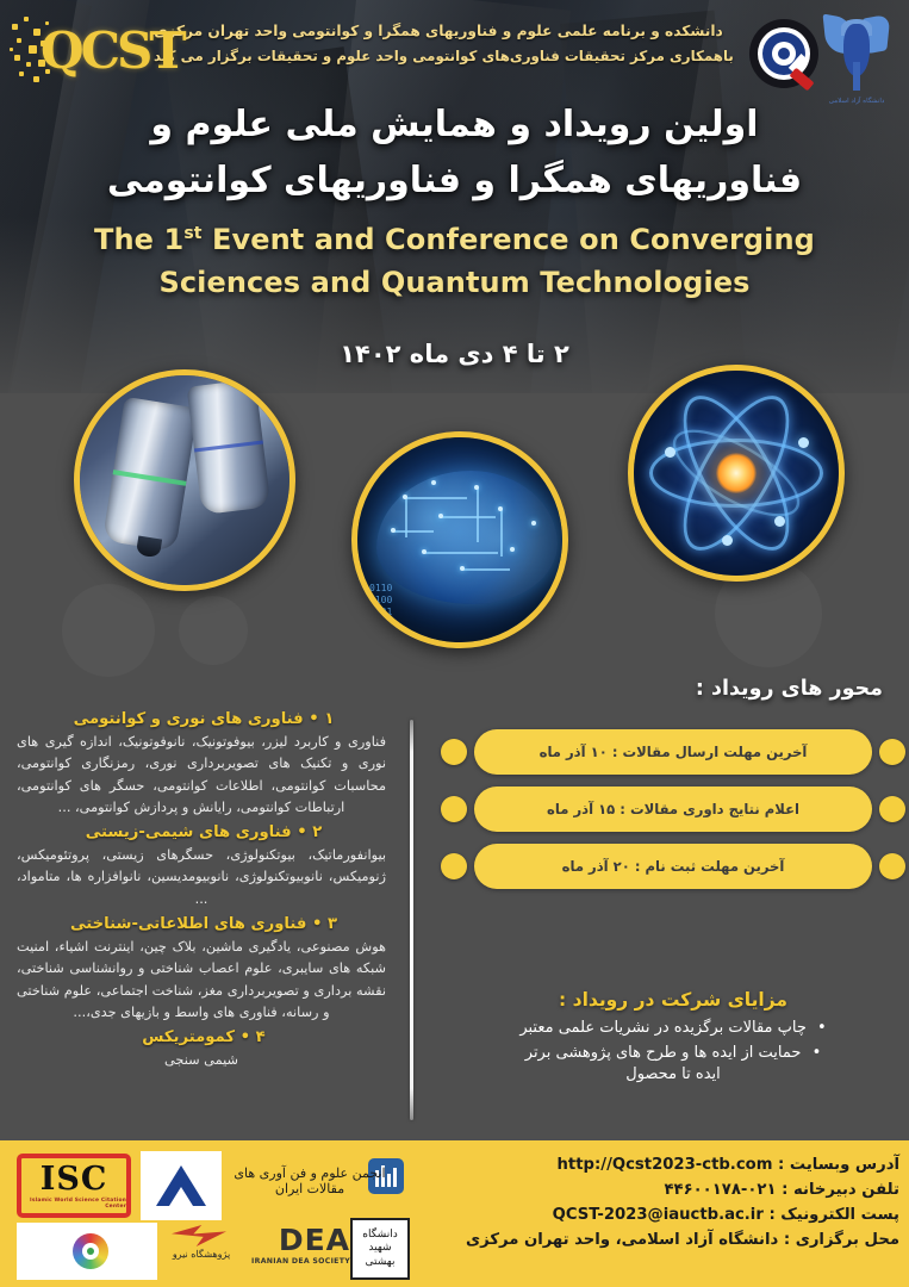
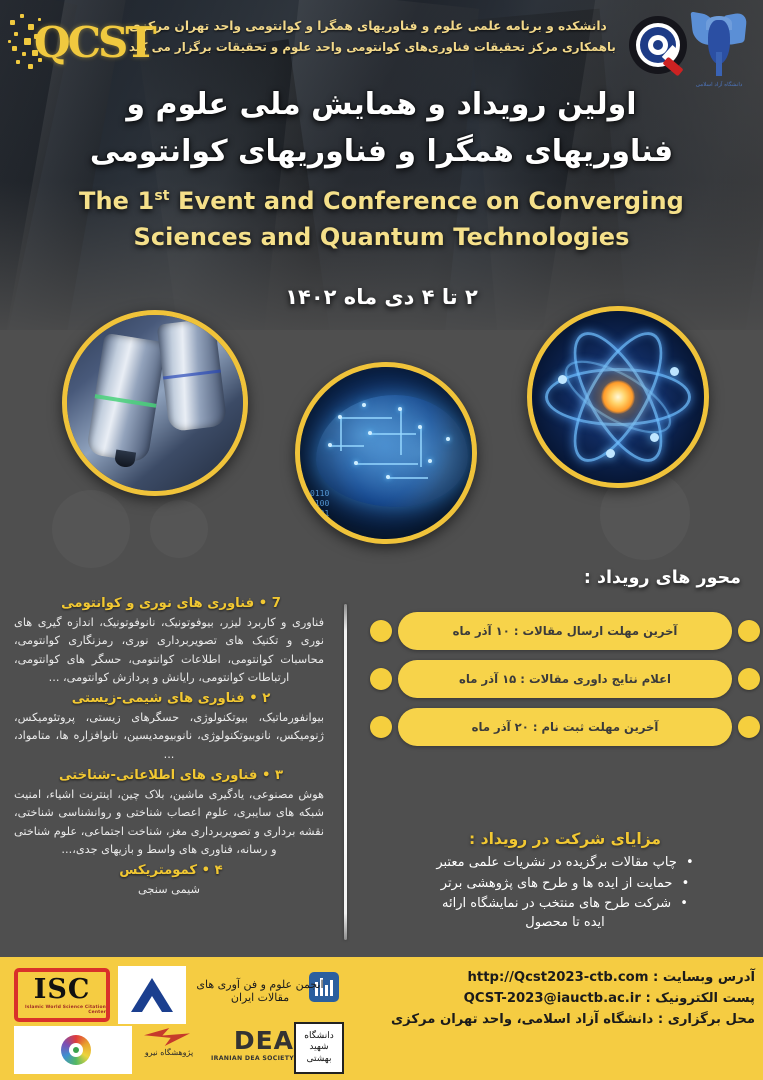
  QCST
  دانشکده و برنامه علمی علوم و فناوریهای همگرا و کوانتومی واحد تهران مرکزی
  باهمکاری مرکز تحقیقات فناوری‌های کوانتومی واحد علوم و تحقیقات برگزار می کند :
  اولین رویداد و همایش ملی علوم و
  فناوریهای همگرا و فناوریهای کوانتومی
  The 1st Event and Conference on Converging
  Sciences and Quantum Technologies
  ۲ تا ۴ دی ماه ۱۴۰۲
  0110
  0100
  1001
  1001
  محور های رویداد :
- ۱ • فناوری های نوری و کوانتومی
+ 7 • فناوری های نوری و کوانتومی
  فناوری و کاربرد لیزر، بیوفوتونیک، نانوفوتونیک، اندازه گیری های نوری و تکنیک های تصویربرداری نوری، رمزنگاری کوانتومی، محاسبات کوانتومی، اطلاعات کوانتومی، حسگر های کوانتومی، ارتباطات کوانتومی، رایانش و پردازش کوانتومی، ...
  ۲ • فناوری های شیمی-زیستی
  بیوانفورماتیک، بیوتکنولوژی، حسگرهای زیستی، پروتئومیکس، ژنومیکس، نانوبیوتکنولوژی، نانوبیومدیسین، نانوافزاره ها، متامواد، ...
  ۳ • فناوری های اطلاعاتی-شناختی
  هوش مصنوعی، یادگیری ماشین، بلاک چین، اینترنت اشیاء، امنیت شبکه های سایبری، علوم اعصاب شناختی و روانشناسی شناختی، نقشه برداری و تصویربرداری مغز، شناخت اجتماعی، علوم شناختی و رسانه، فناوری های واسط و بازیهای جدی،...
  ۴ • کمومتریکس
  شیمی سنجی
  آخرین مهلت ارسال مقالات : ۱۰ آذر ماه
  اعلام نتایج داوری مقالات : ۱۵ آذر ماه
  آخرین مهلت ثبت نام : ۲۰ آذر ماه
  مزایای شرکت در رویداد :
  • چاپ مقالات برگزیده در نشریات علمی معتبر
  • حمایت از ایده ها و طرح های پژوهشی برتر
+ • شرکت طرح های منتخب در نمایشگاه ارائه
  ایده تا محصول
  آدرس وبسایت : http://Qcst2023-ctb.com
- تلفن دبیرخانه : ۰۲۱-۴۴۶۰۰۱۷۸
  پست الکترونیک : QCST-2023@iauctb.ac.ir
  محل برگزاری : دانشگاه آزاد اسلامی، واحد تهران مرکزی
  ISC
  انجمن علوم و فن آوری های مقالات ایران
  پژوهشگاه نیرو
  DEA
  دانشگاه شهید بهشتی
